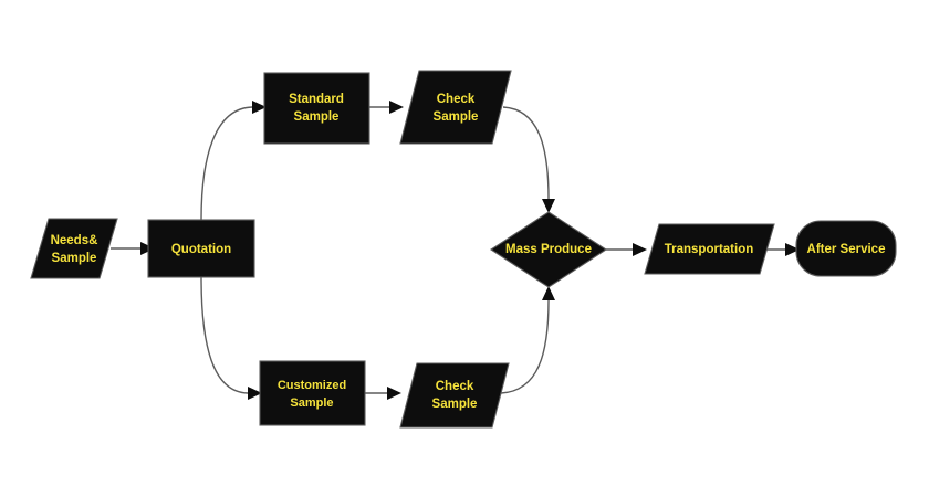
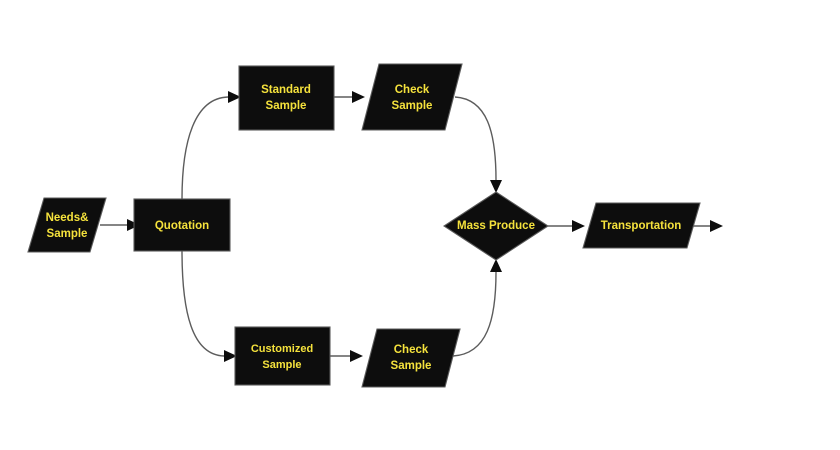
  Needs&
  Sample
  Quotation
  Standard
  Sample
  Check
  Sample
  Customized
  Sample
  Check
  Sample
  Mass Produce
  Transportation
- After Service
